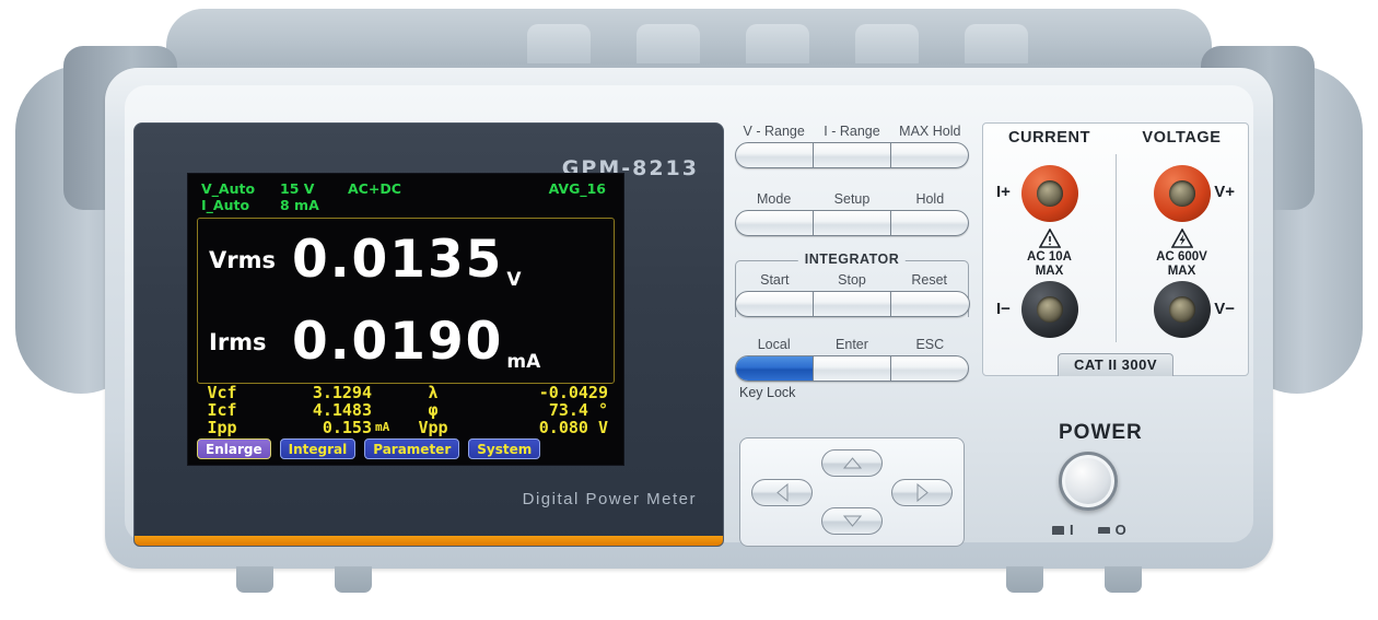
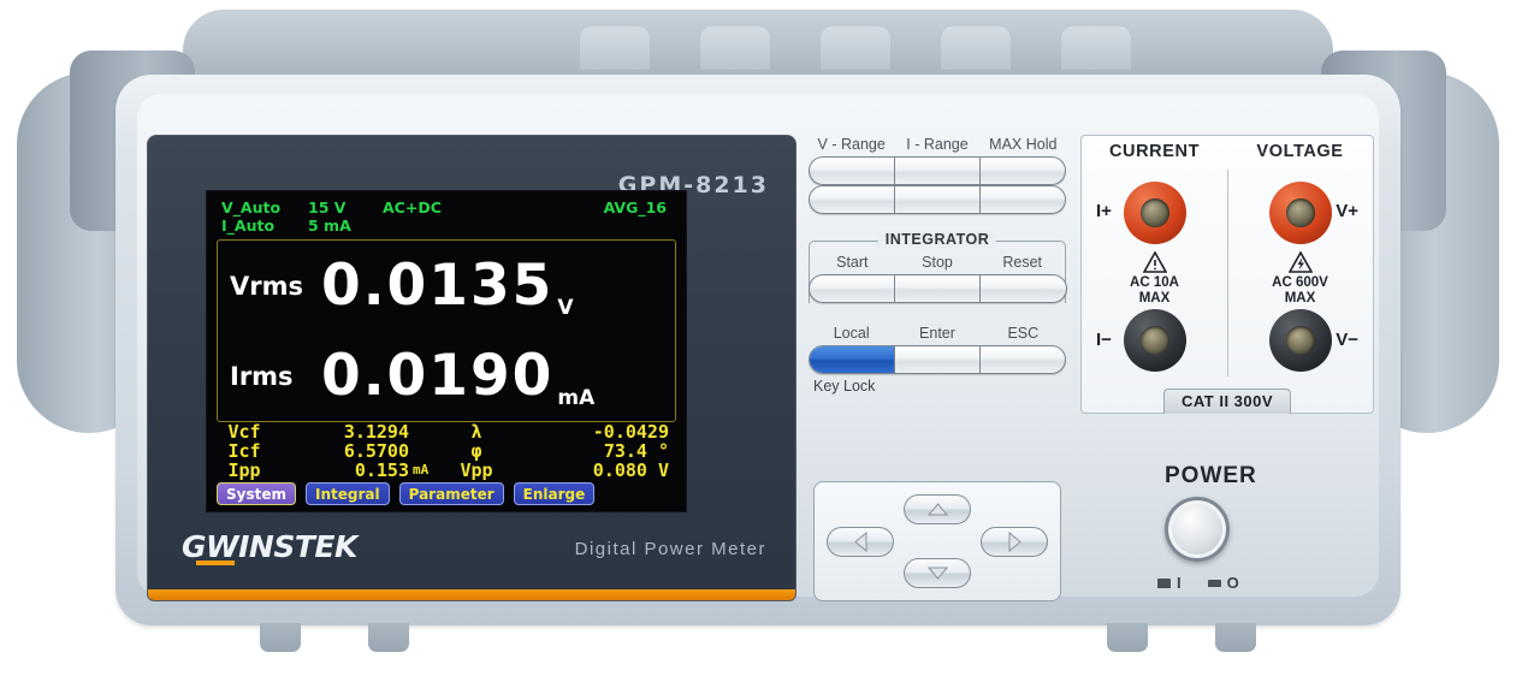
  GPM-8213
  V_Auto
  15 V
  AC+DC
  AVG_16
  I_Auto
- 8 mA
+ 5 mA
  Vrms
  0.0135
  V
  Irms
  0.0190
  mA
  Vcf
  3.1294
  λ
  -0.0429
  Icf
- 4.1483
+ 6.5700
  φ
  73.4 °
  Ipp
  0.153
  mA
  Vpp
  0.080 V
- Enlarge
+ System
  Integral
  Parameter
- System
+ Enlarge
+ GWINSTEK
  Digital Power Meter
  V - Range
  I - Range
  MAX Hold
- Mode
- Setup
- Hold
  INTEGRATOR
  Start
  Stop
  Reset
  Local
  Enter
  ESC
  Key Lock
  CURRENT
  VOLTAGE
  I+
  AC 10A
  MAX
  I−
  V+
  AC 600V
  MAX
  V−
  CAT II 300V
  POWER
  I
  O
